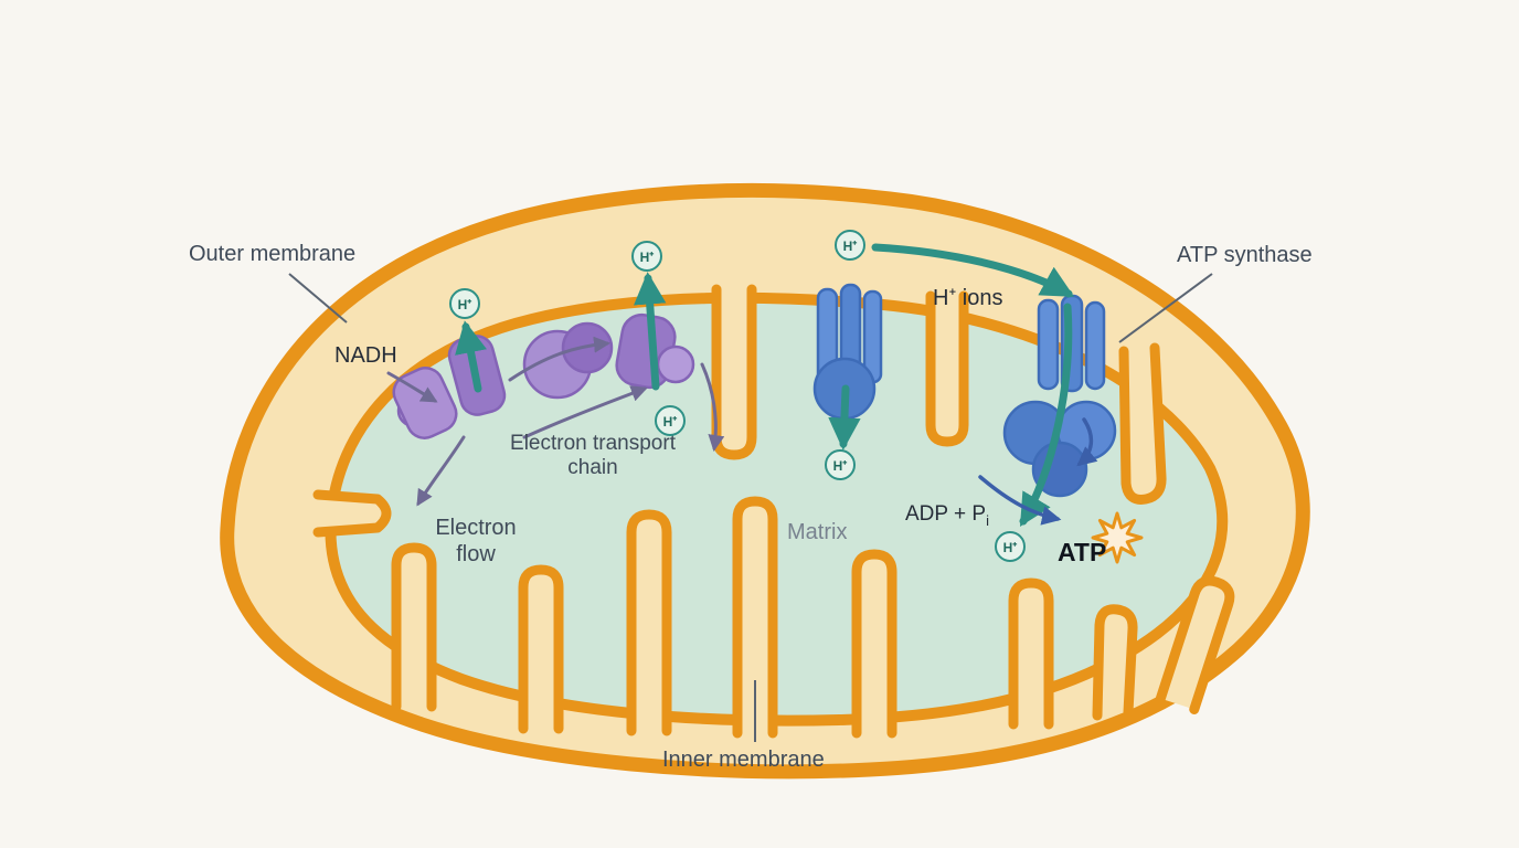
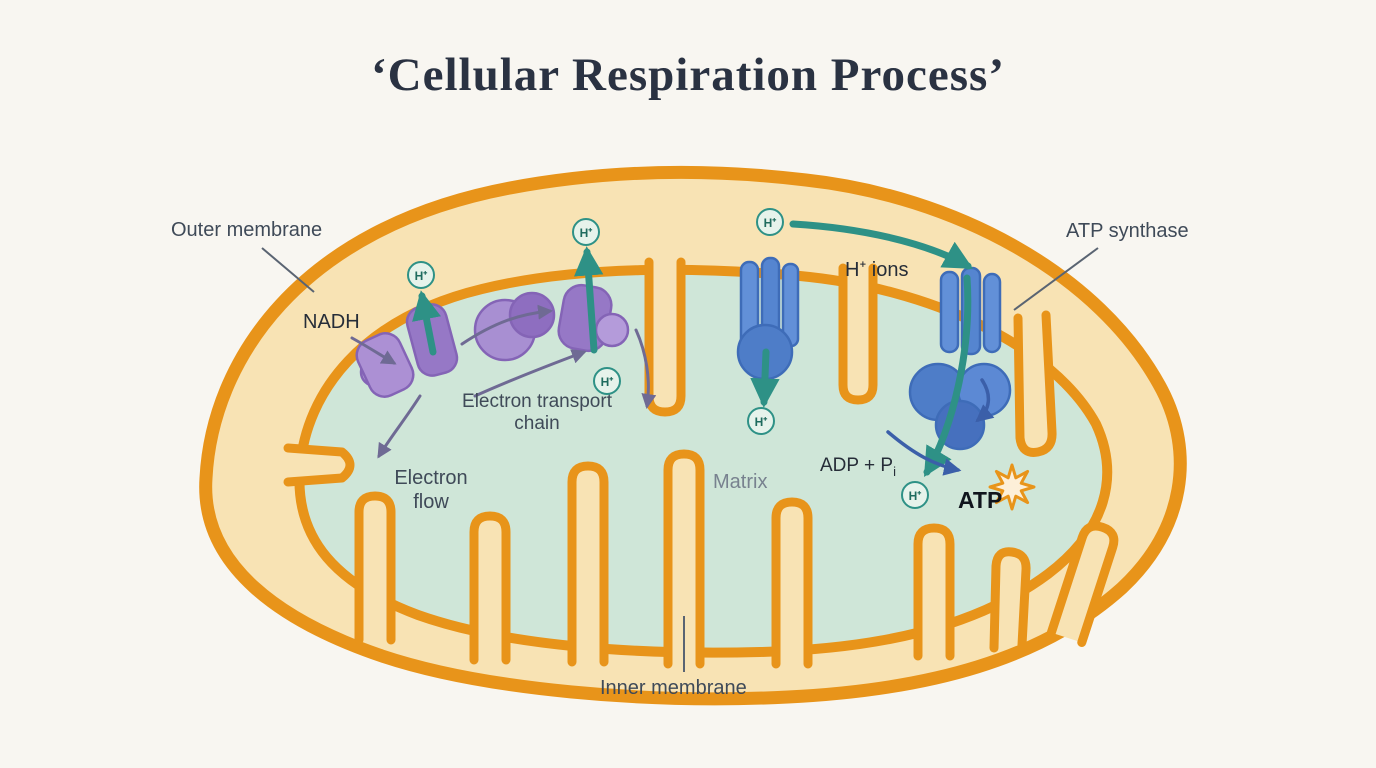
+ ‘Cellular Respiration Process’
  Outer membrane
  NADH
  Electron transport chain
  Electron flow
  Matrix
  H⁺ ions
  ATP synthase
  ADP + Pi
  ATP
  Inner membrane
  H⁺
  H⁺
  H⁺
  H⁺
  H⁺
  H⁺
